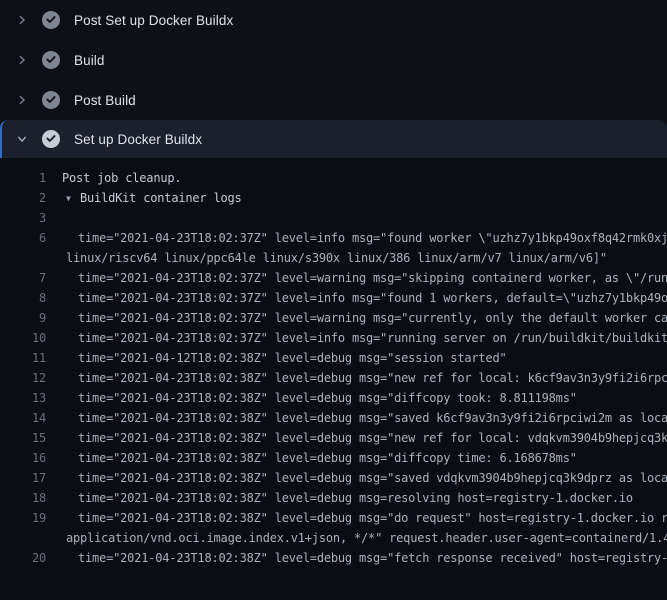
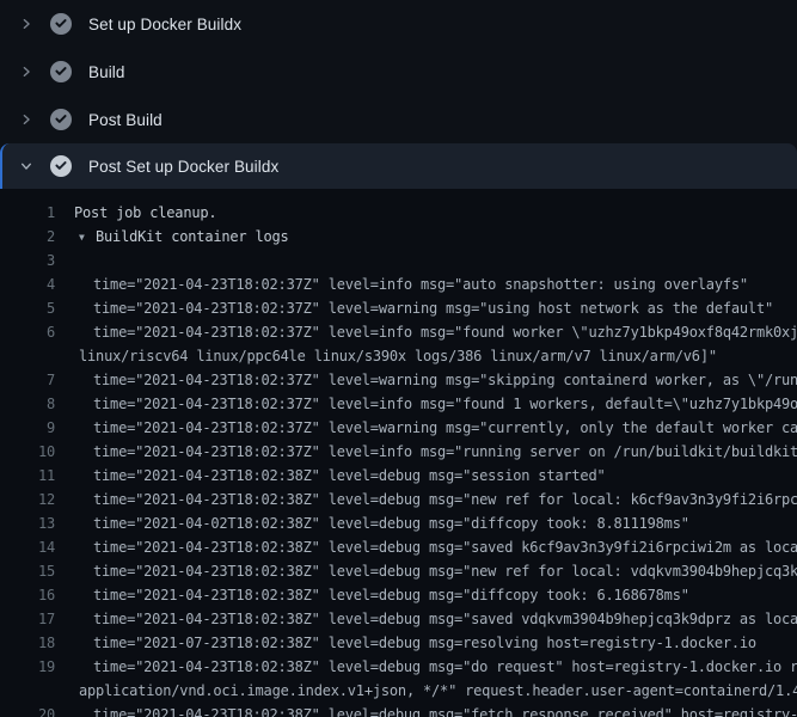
- Post Set up Docker Buildx
+ Set up Docker Buildx
  Build
  Post Build
- Set up Docker Buildx
+ Post Set up Docker Buildx
  1
  Post job cleanup.
  2
  ▼ BuildKit container logs
  3
+ 4
+ time="2021-04-23T18:02:37Z" level=info msg="auto snapshotter: using overlayfs"
+ 5
+ time="2021-04-23T18:02:37Z" level=warning msg="using host network as the default"
  6
  time="2021-04-23T18:02:37Z" level=info msg="found worker \"uzhz7y1bkp49oxf8q42rmk0xj
- linux/riscv64 linux/ppc64le linux/s390x linux/386 linux/arm/v7 linux/arm/v6]"
+ linux/riscv64 linux/ppc64le linux/s390x logs/386 linux/arm/v7 linux/arm/v6]"
  7
  time="2021-04-23T18:02:37Z" level=warning msg="skipping containerd worker, as \"/run
  8
  time="2021-04-23T18:02:37Z" level=info msg="found 1 workers, default=\"uzhz7y1bkp49o
  9
  time="2021-04-23T18:02:37Z" level=warning msg="currently, only the default worker ca
  10
  time="2021-04-23T18:02:37Z" level=info msg="running server on /run/buildkit/buildkit
  11
- time="2021-04-12T18:02:38Z" level=debug msg="session started"
+ time="2021-04-23T18:02:38Z" level=debug msg="session started"
  12
  time="2021-04-23T18:02:38Z" level=debug msg="new ref for local: k6cf9av3n3y9fi2i6rpc
  13
- time="2021-04-23T18:02:38Z" level=debug msg="diffcopy took: 8.811198ms"
+ time="2021-04-02T18:02:38Z" level=debug msg="diffcopy took: 8.811198ms"
  14
  time="2021-04-23T18:02:38Z" level=debug msg="saved k6cf9av3n3y9fi2i6rpciwi2m as loca
  15
  time="2021-04-23T18:02:38Z" level=debug msg="new ref for local: vdqkvm3904b9hepjcq3k
  16
- time="2021-04-23T18:02:38Z" level=debug msg="diffcopy time: 6.168678ms"
+ time="2021-04-23T18:02:38Z" level=debug msg="diffcopy took: 6.168678ms"
  17
  time="2021-04-23T18:02:38Z" level=debug msg="saved vdqkvm3904b9hepjcq3k9dprz as loca
  18
- time="2021-04-23T18:02:38Z" level=debug msg=resolving host=registry-1.docker.io
+ time="2021-07-23T18:02:38Z" level=debug msg=resolving host=registry-1.docker.io
  19
  time="2021-04-23T18:02:38Z" level=debug msg="do request" host=registry-1.docker.io r
  application/vnd.oci.image.index.v1+json, */*" request.header.user-agent=containerd/1.
  20
  time="2021-04-23T18:02:38Z" level=debug msg="fetch response received" host=registry-
